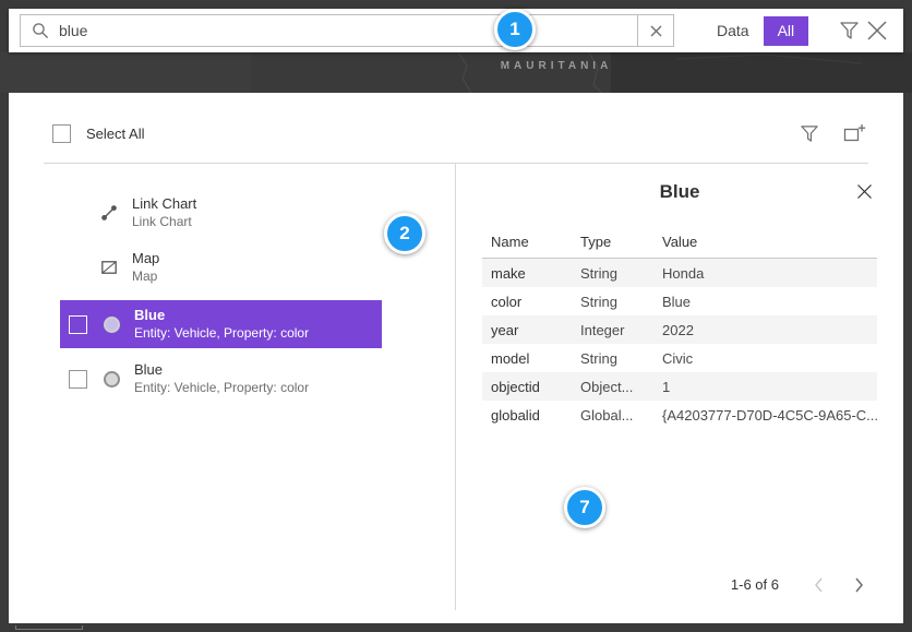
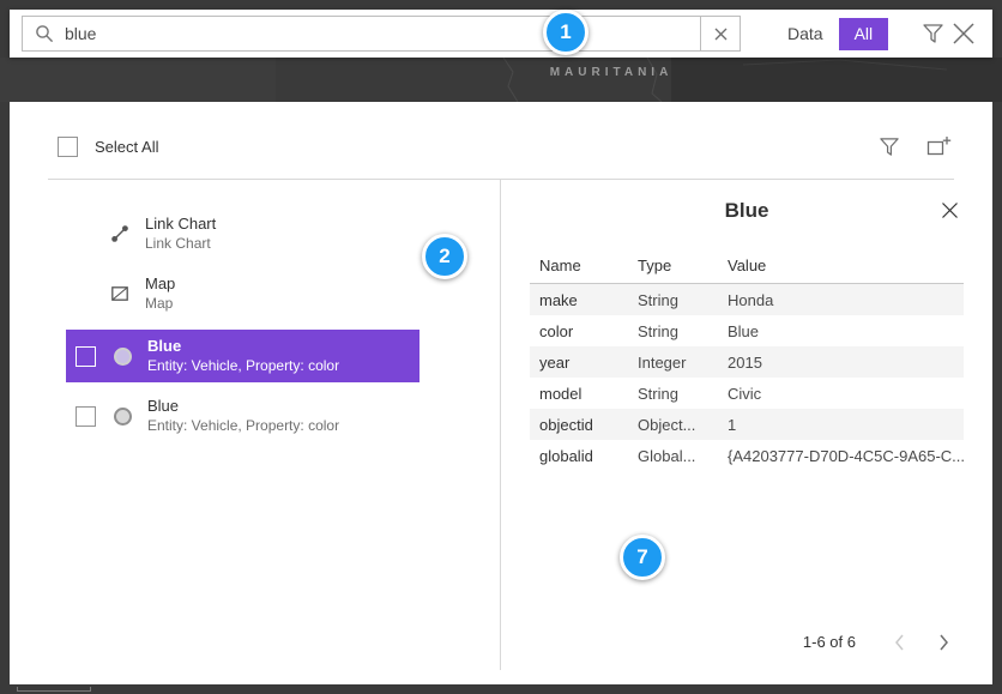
  MAURITANIA
  blue
  Data
  All
  Select All
  Link Chart
  Link Chart
  Map
  Map
  Blue
  Entity: Vehicle, Property: color
  Blue
  Entity: Vehicle, Property: color
  Blue
  Name
  Type
  Value
  make
  String
  Honda
  color
  String
  Blue
  year
  Integer
- 2022
+ 2015
  model
  String
  Civic
  objectid
  Object...
  1
  globalid
  Global...
  {A4203777-D70D-4C5C-9A65-C...
  1-6 of 6
  1
  2
  7
